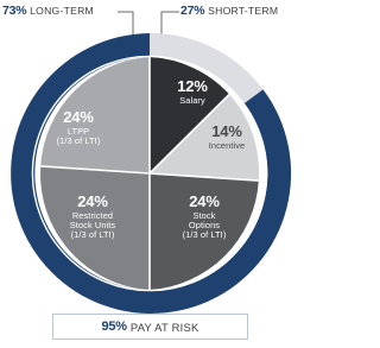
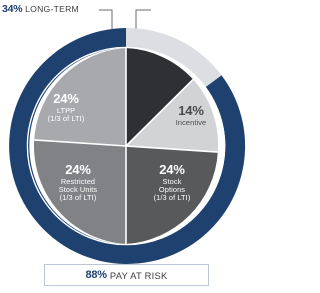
- 73% LONG-TERM
+ 34% LONG-TERM
- 27% SHORT-TERM
- 12%
- Salary
  14%
  Incentive
  24%
  Stock
  Options
  (1/3 of LTI)
  24%
  Restricted
  Stock Units
  (1/3 of LTI)
  24%
  LTPP
  (1/3 of LTI)
- 95%
+ 88%
  PAY AT RISK
